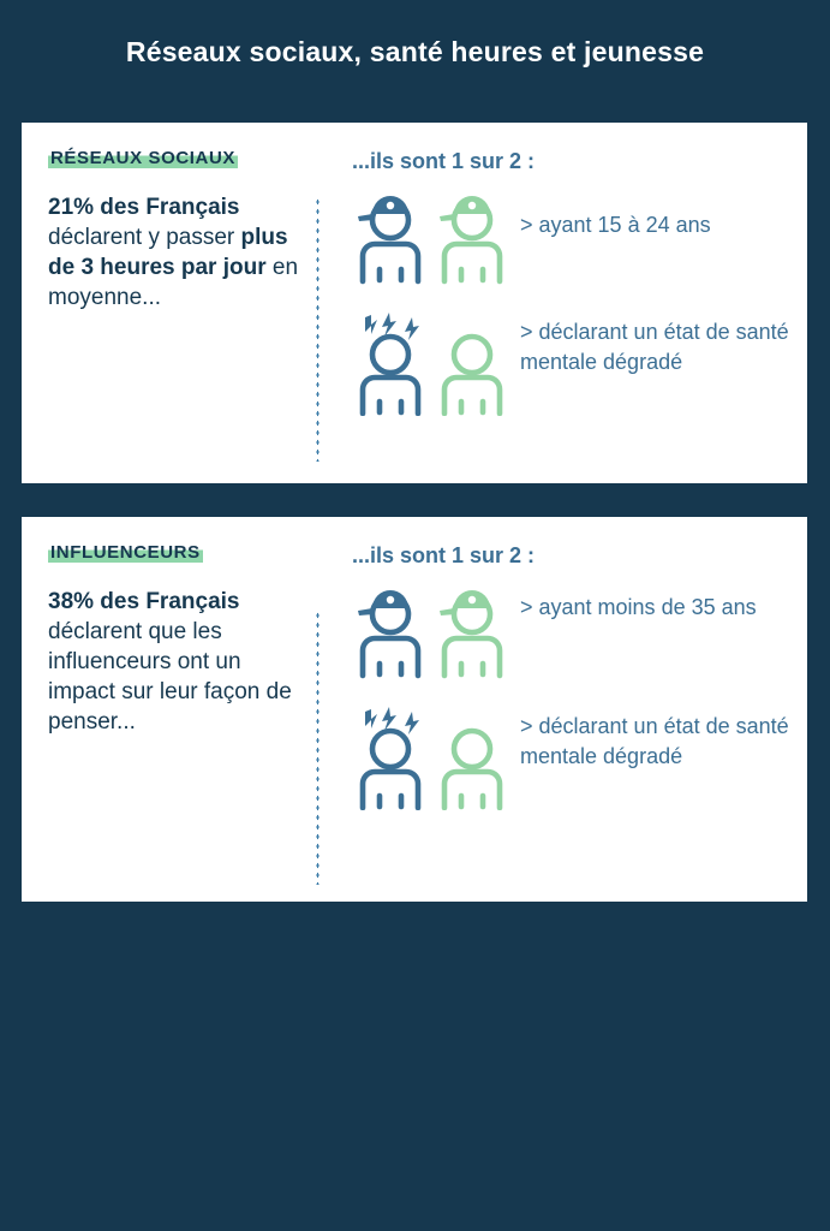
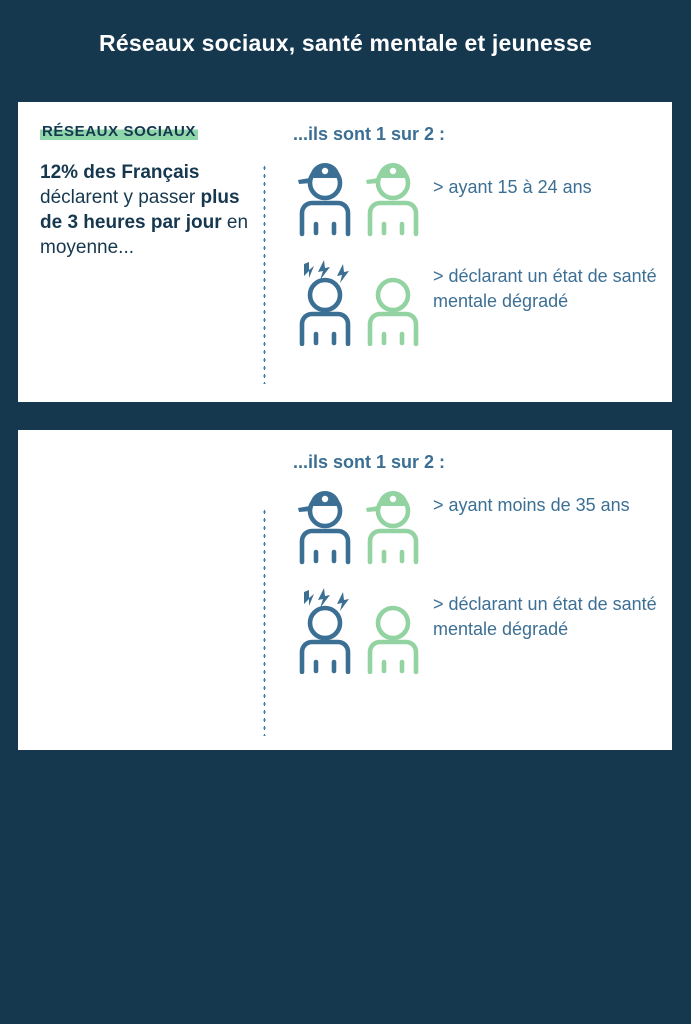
- Réseaux sociaux, santé heures et jeunesse
+ Réseaux sociaux, santé mentale et jeunesse
  RÉSEAUX SOCIAUX
- 21% des Français déclarent y passer plus de 3 heures par jour en moyenne...
+ 12% des Français déclarent y passer plus de 3 heures par jour en moyenne...
  ...ils sont 1 sur 2 :
  > ayant 15 à 24 ans
  > déclarant un état de santé mentale dégradé
- INFLUENCEURS
- 38% des Français déclarent que les influenceurs ont un impact sur leur façon de penser...
  ...ils sont 1 sur 2 :
  > ayant moins de 35 ans
  > déclarant un état de santé mentale dégradé
